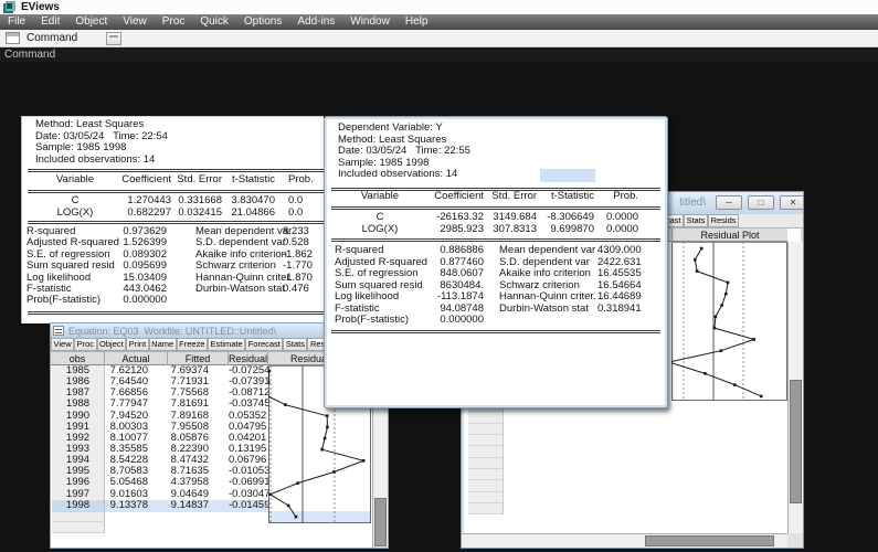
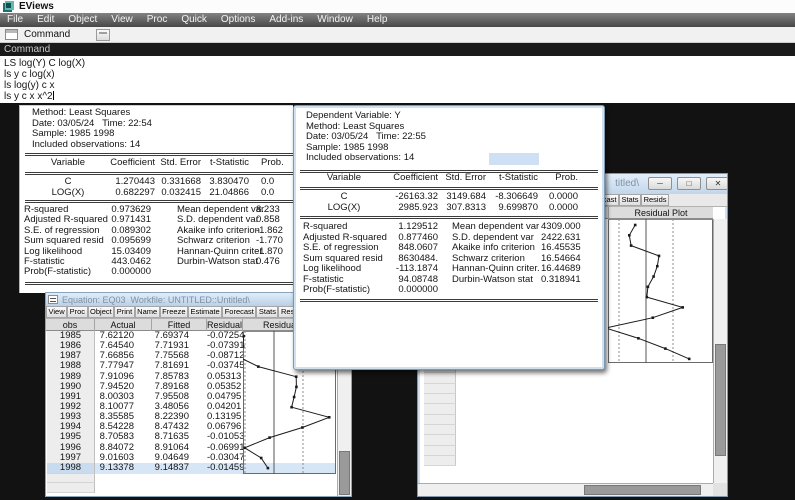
  EViews
  File
  Edit
  Object
  View
  Proc
  Quick
  Options
  Add-ins
  Window
  Help
  Command
  Command
+ LS log(Y) C log(X)
+ ls y c log(x)
+ ls log(y) c x
+ ls y c x x^2
  Method: Least Squares
  Date: 03/05/24 Time: 22:54
  Sample: 1985 1998
  Included observations: 14
  Variable
  Coefficient
  Std. Error
  t-Statistic
  Prob.
  C
  1.270443
  0.331668
  3.830470
  0.0
  LOG(X)
  0.682297
  0.032415
  21.04866
  0.0
  R-squared
  0.973629
  Mean dependent v
  8.233
  Adjusted R-squared
- 1.526399
+ 0.971431
  S.D. dependent va
- 0.528
+ 0.858
  S.E. of regression
  0.089302
  Akaike info criterio
  -1.862
  Sum squared resid
  0.095699
  Schwarz criterion
  -1.770
  Log likelihood
  15.03409
  Hannan-Quinn crit
  -1.870
  F-statistic
  443.0462
  Durbin-Watson sta
  0.476
  Prob(F-statistic)
  0.000000
  Equation: EQ03 Workfile: UNTITLED::Untitled\
  View
  Proc
  Object
  Print
  Name
  Freeze
  Estimate
  Forecast
  Stats
  obs
  Actual
  Fitted
  Residual
  1985
  7.62120
  7.69374
  -0.07254
  1986
  7.64540
  7.71931
  -0.07391
  1987
  7.66856
  7.75568
  -0.08712
  1988
  7.77947
  7.81691
  -0.03745
+ 1989
+ 7.91096
+ 7.85783
+ 0.05313
  1990
  7.94520
  7.89168
  0.05352
  1991
  8.00303
  7.95508
  0.04795
  1992
  8.10077
- 8.05876
+ 3.48056
  0.04201
  1993
  8.35585
  8.22390
  0.13195
  1994
  8.54228
  8.47432
  0.06796
  1995
  8.70583
  8.71635
  -0.01053
  1996
- 5.05468
+ 8.84072
- 4.37958
+ 8.91064
  -0.06991
  1997
  9.01603
  9.04649
  -0.03047
  1998
  9.13378
  9.14837
  -0.01459
  titled\
  ─
  □
  ✕
  Stats
  Resids
  Residual Plot
  Dependent Variable: Y
  Method: Least Squares
  Date: 03/05/24 Time: 22:55
  Sample: 1985 1998
  Included observations: 14
  Variable
  Coefficient
  Std. Error
  t-Statistic
  Prob.
  C
  -26163.32
  3149.684
  -8.306649
  0.0000
  LOG(X)
  2985.923
  307.8313
  9.699870
  0.0000
  R-squared
- 0.886886
+ 1.129512
  Mean dependent var
  4309.000
  Adjusted R-squared
  0.877460
  S.D. dependent var
  2422.631
  S.E. of regression
  848.0607
  Akaike info criterion
  16.45535
  Sum squared resid
  8630484.
  Schwarz criterion
  16.54664
  Log likelihood
  -113.1874
  Hannan-Quinn criter.
  16.44689
  F-statistic
  94.08748
  Durbin-Watson stat
  0.318941
  Prob(F-statistic)
  0.000000
